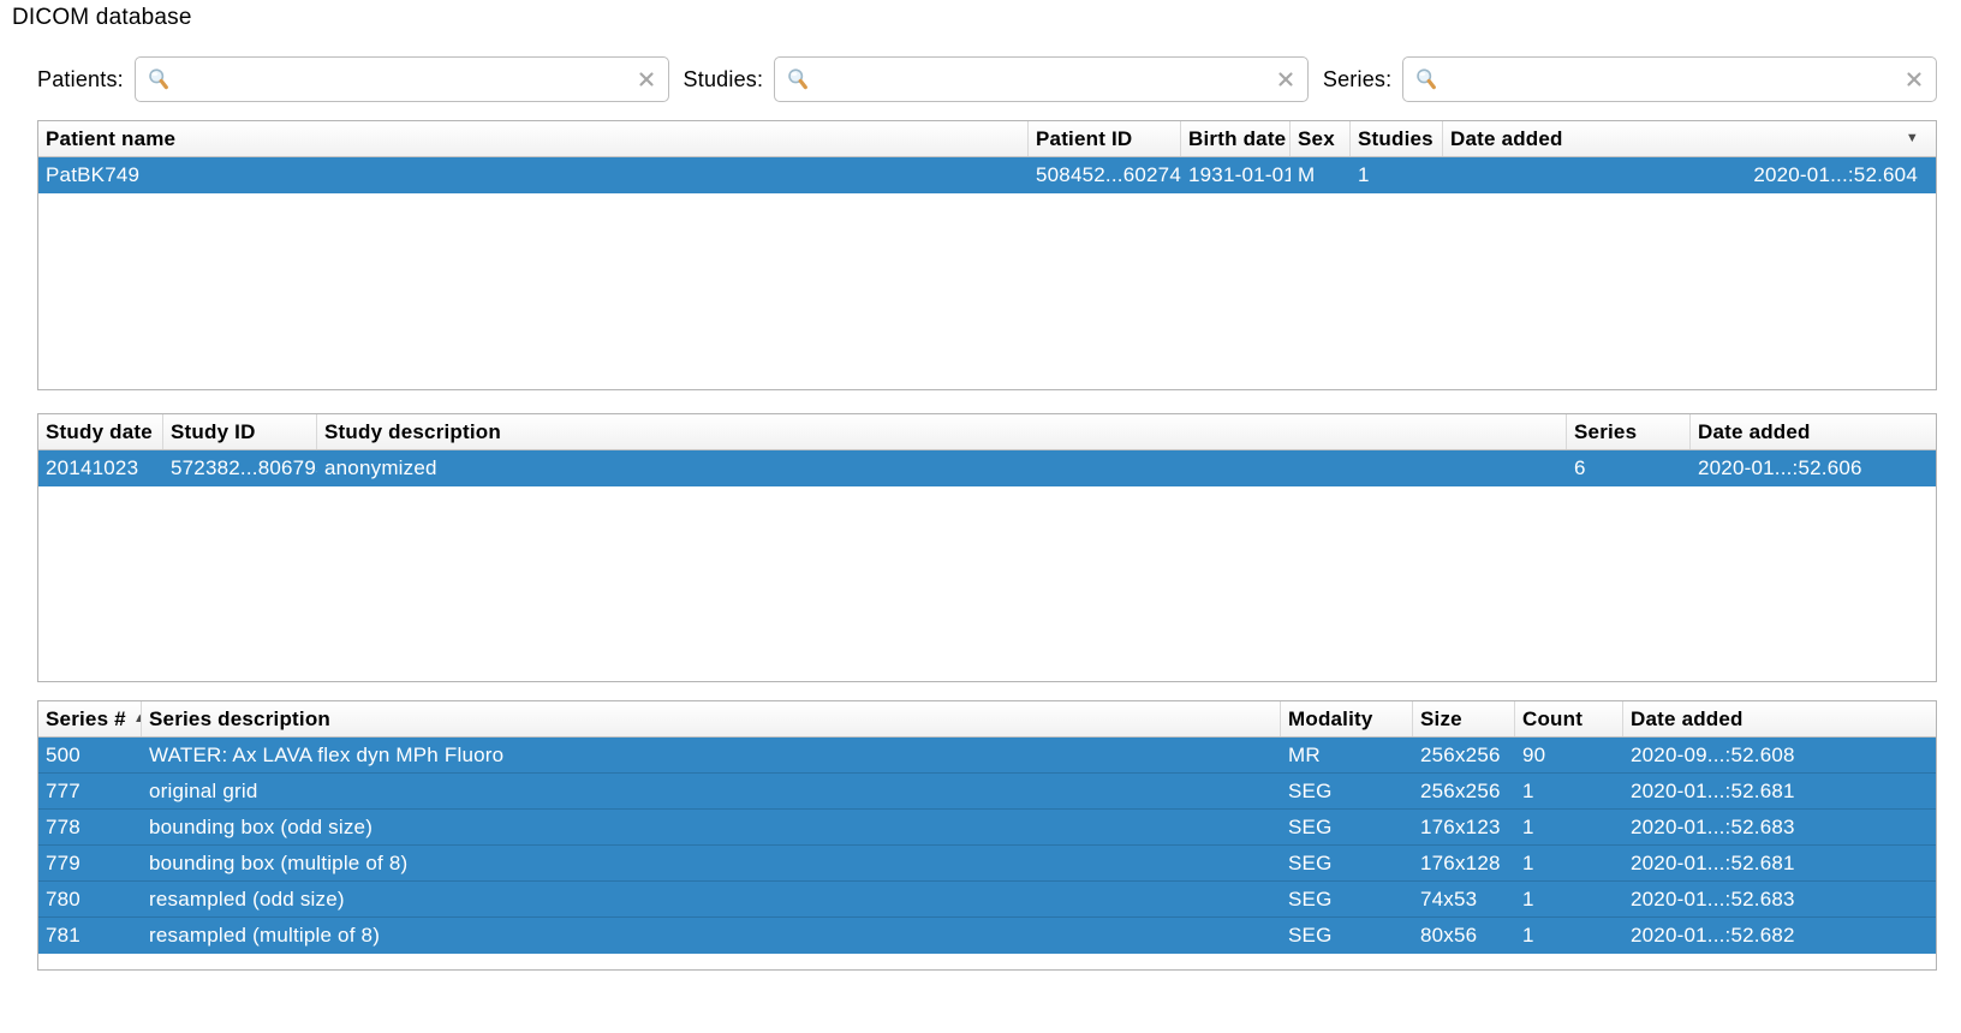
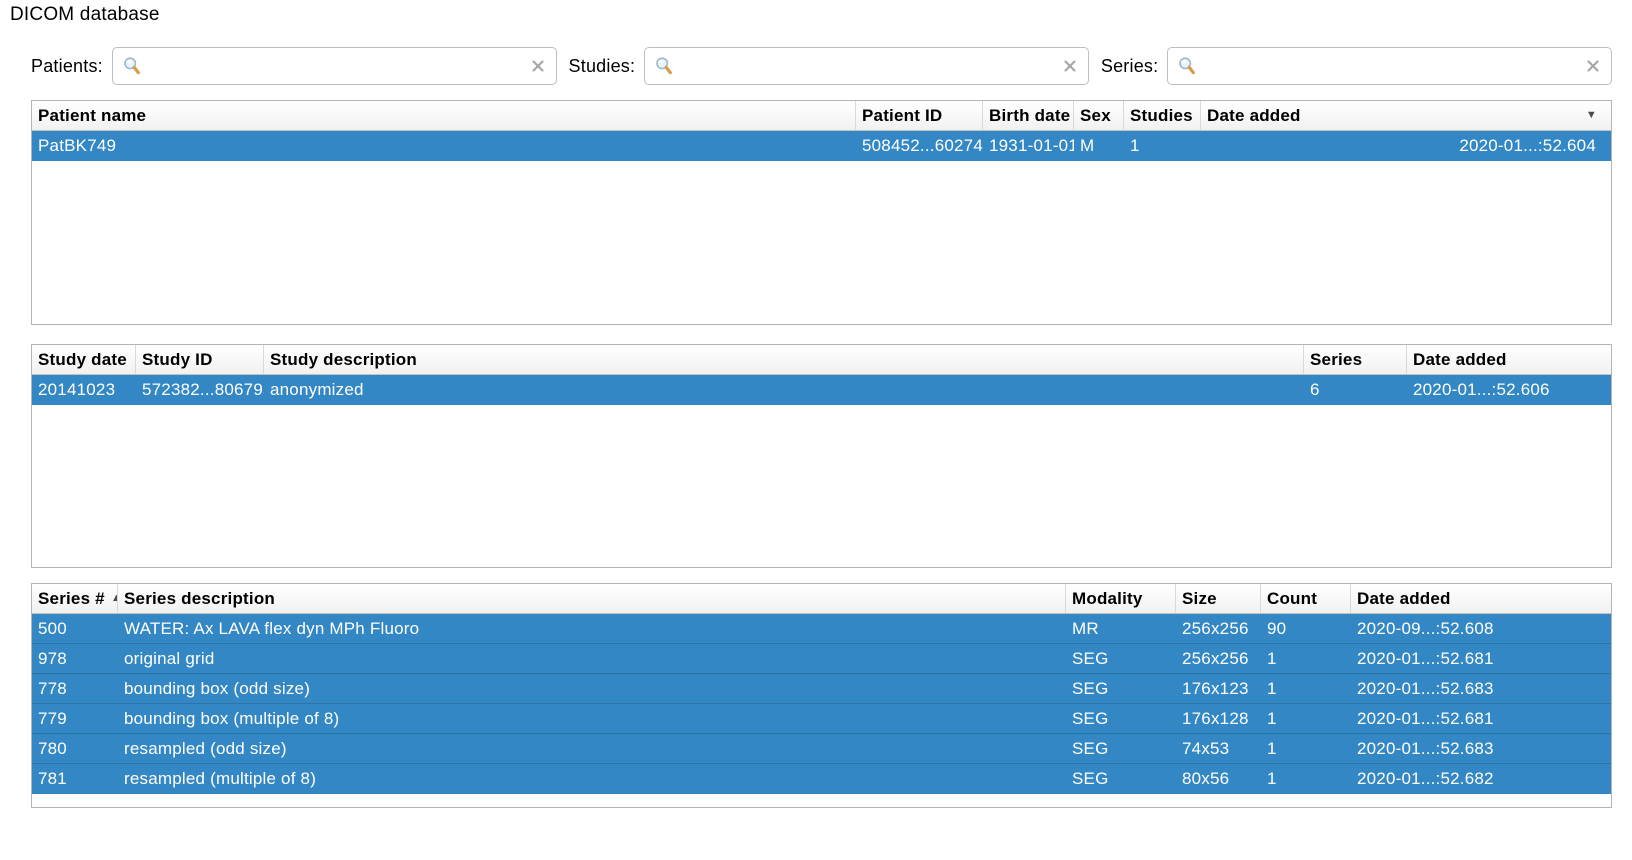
  DICOM database
  Patients:
  Studies:
  Series:
  Patient name
  Patient ID
  Birth date
  Sex
  Studies
  Date added
  ▼
  PatBK749
  508452...60274
  1931-01-01
  M
  1
  2020-01...:52.604
  Study date
  Study ID
  Study description
  Series
  Date added
  20141023
  572382...80679
  anonymized
  6
  2020-01...:52.606
  Series #
  ▲
  Series description
  Modality
  Size
  Count
  Date added
  500
  WATER: Ax LAVA flex dyn MPh Fluoro
  MR
  256x256
  90
  2020-09...:52.608
- 777
+ 978
  original grid
  SEG
  256x256
  1
  2020-01...:52.681
  778
  bounding box (odd size)
  SEG
  176x123
  1
  2020-01...:52.683
  779
  bounding box (multiple of 8)
  SEG
  176x128
  1
  2020-01...:52.681
  780
  resampled (odd size)
  SEG
  74x53
  1
  2020-01...:52.683
  781
  resampled (multiple of 8)
  SEG
  80x56
  1
  2020-01...:52.682
